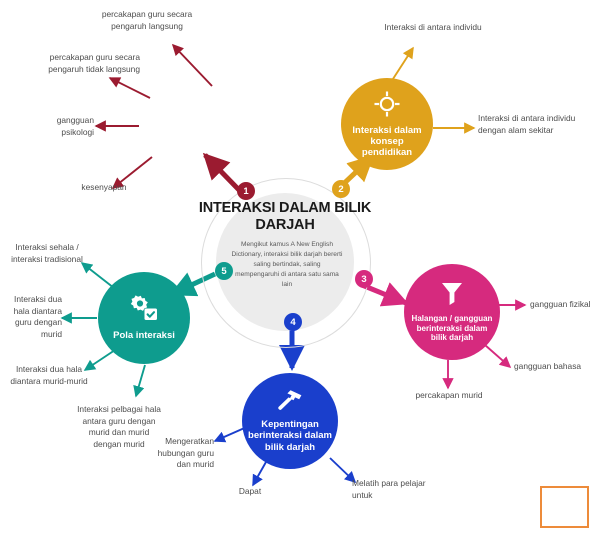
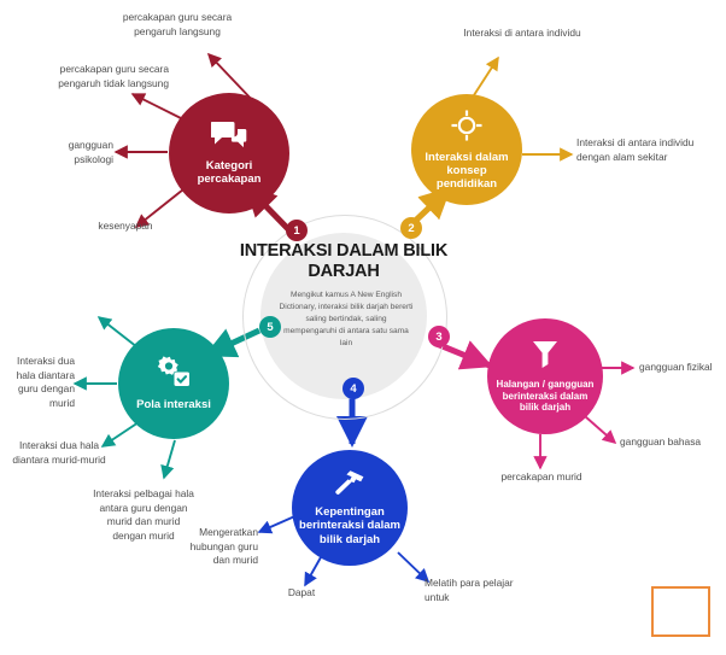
  INTERAKSI DALAM BILIK DARJAH
+ Kategori percakapan
  Interaksi dalam konsep pendidikan
  Halangan / gangguan berinteraksi dalam bilik darjah
  Kepentingan berinteraksi dalam bilik darjah
  Pola interaksi
  1
  2
  3
  4
  5
  percakapan guru secara pengaruh langsung
  percakapan guru secara pengaruh tidak langsung
  gangguan psikologi
  kesenyapan
  Interaksi di antara individu
  Interaksi di antara individu dengan alam sekitar
  gangguan fizikal
  gangguan bahasa
  percakapan murid
  Mengeratkan hubungan guru dan murid
  Dapat
  Melatih para pelajar untuk
- Interaksi sehala / interaksi tradisional
  Interaksi dua hala diantara guru dengan murid
  Interaksi dua hala diantara murid-murid
  Interaksi pelbagai hala antara guru dengan murid dan murid dengan murid
